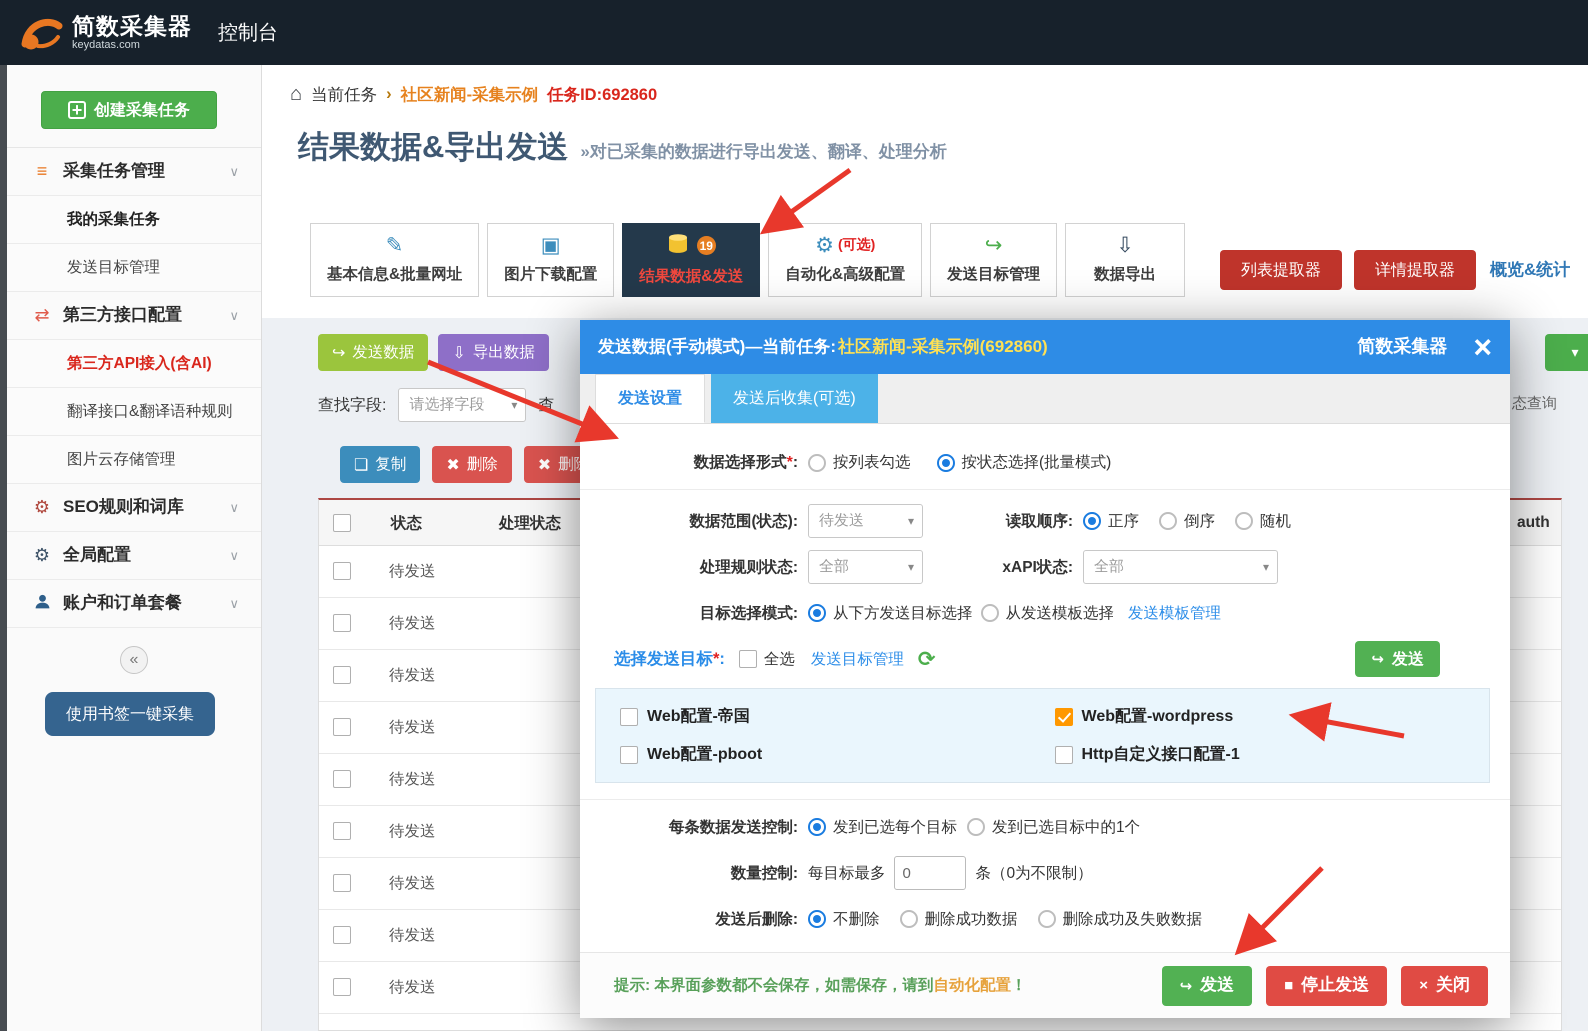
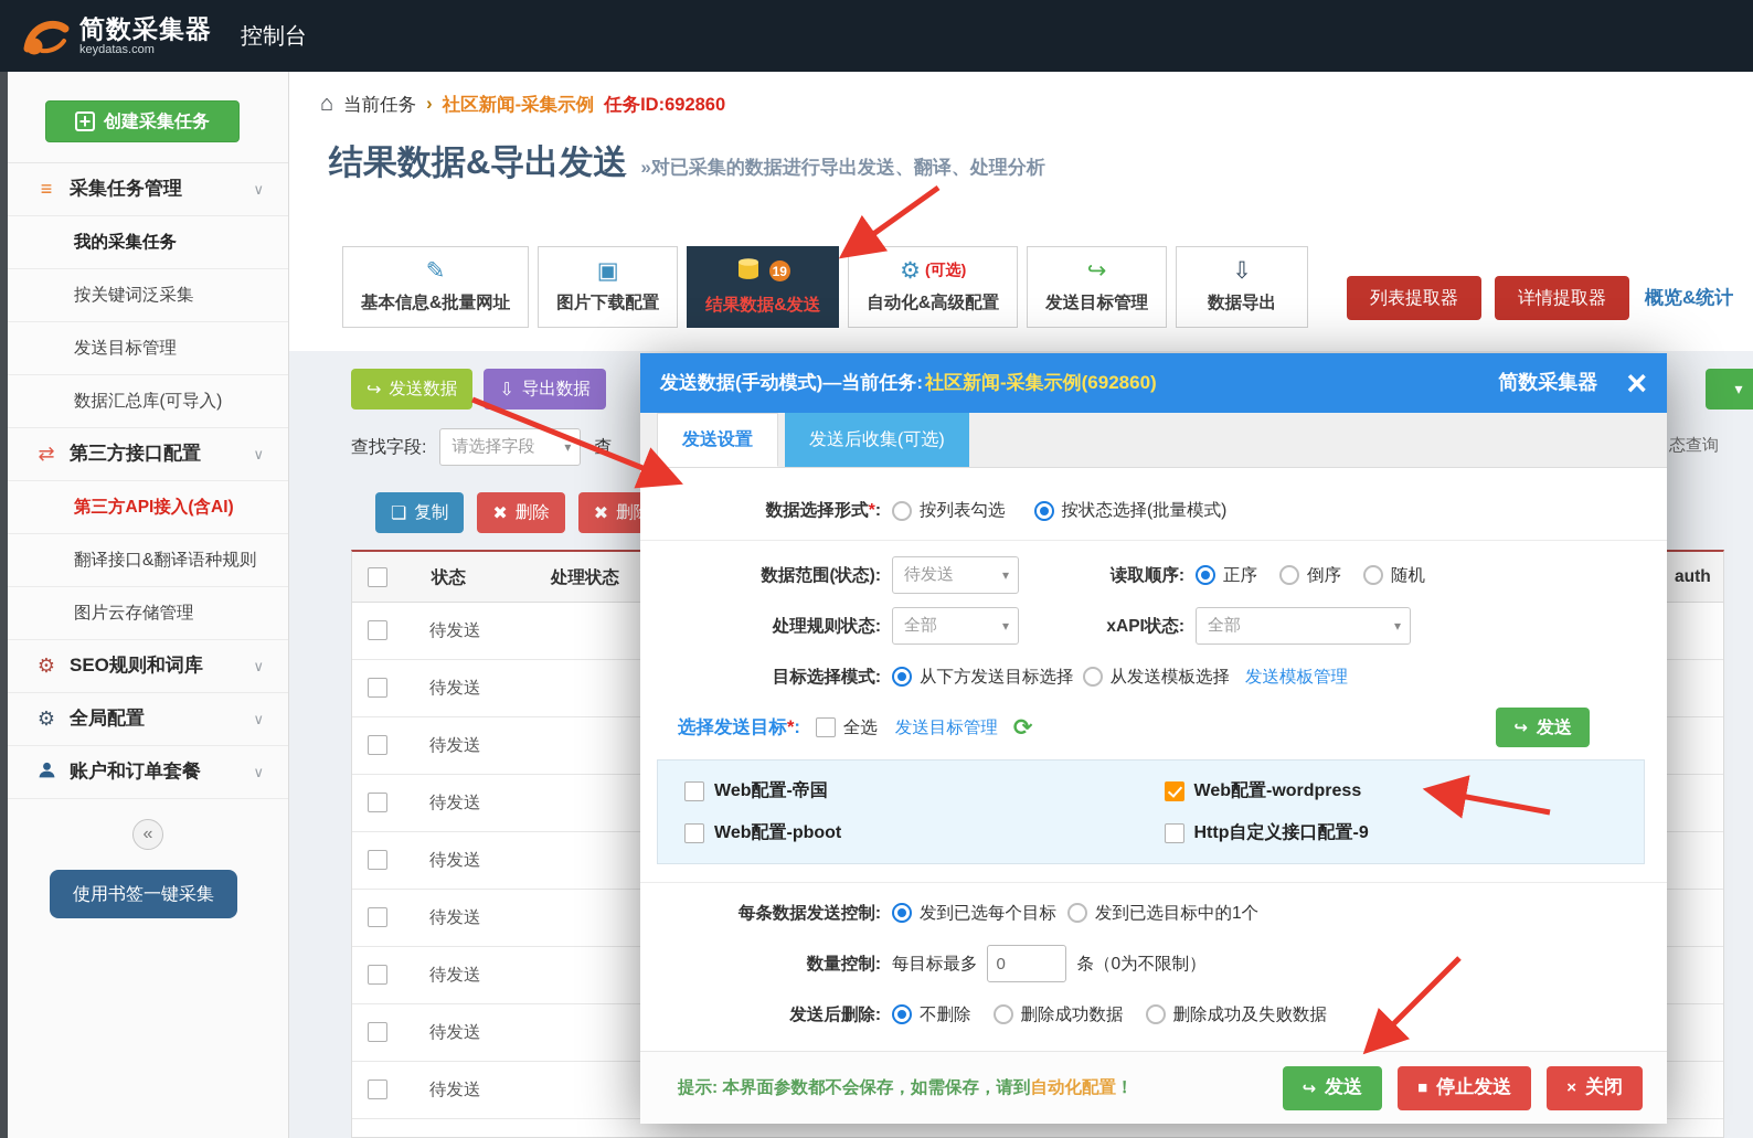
  简数采集器
  keydatas.com
  控制台
  +
  创建采集任务
  ≡
  采集任务管理
  ∨
  我的采集任务
+ 按关键词泛采集
  发送目标管理
+ 数据汇总库(可导入)
  ⇄
  第三方接口配置
  ∨
  第三方API接入(含AI)
  翻译接口&翻译语种规则
  图片云存储管理
  ⚙
  SEO规则和词库
  ∨
  ⚙
  全局配置
  ∨
  账户和订单套餐
  ∨
  «
  使用书签一键采集
  ⌂
  当前任务
  ›
  社区新闻-采集示例
  任务ID:692860
  结果数据&导出发送
  »对已采集的数据进行导出发送、翻译、处理分析
  ✎
  基本信息&批量网址
  ▣
  图片下载配置
  19
  结果数据&发送
  ⚙
  (可选)
  自动化&高级配置
  ↪
  发送目标管理
  ⇩
  数据导出
  列表提取器
  详情提取器
  概览&统计
  ↪
  发送数据
  ⇩
  导出数据
  ▾
  查找字段:
  请选择字段
  ▾
  查
  态查询
  ❏
  复制
  ✖
  删除
  ✖
  状态
  处理状态
  auth
  待发送
  待发送
  待发送
  待发送
  待发送
  待发送
  待发送
  待发送
  待发送
  发送数据(手动模式)—当前任务:
  社区新闻-采集示例(692860)
  简数采集器
  ×
  发送设置
  发送后收集(可选)
  数据选择形式*:
  按列表勾选
  按状态选择(批量模式)
  数据范围(状态):
  待发送
  ▾
  读取顺序:
  正序
  倒序
  随机
  处理规则状态:
  全部
  ▾
  xAPI状态:
  全部
  ▾
  目标选择模式:
  从下方发送目标选择
  从发送模板选择
  发送模板管理
  选择发送目标*:
  全选
  发送目标管理
  ⟳
  ↪
  发送
  Web配置-帝国
  Web配置-wordpress
  Web配置-pboot
- Http自定义接口配置-1
+ Http自定义接口配置-9
  每条数据发送控制:
  发到已选每个目标
  发到已选目标中的1个
  数量控制:
  每目标最多
  0
  条（0为不限制）
  发送后删除:
  不删除
  删除成功数据
  删除成功及失败数据
  提示: 本界面参数都不会保存，如需保存，请到自动化配置！
  ↪
  发送
  ■
  停止发送
  ×
  关闭
